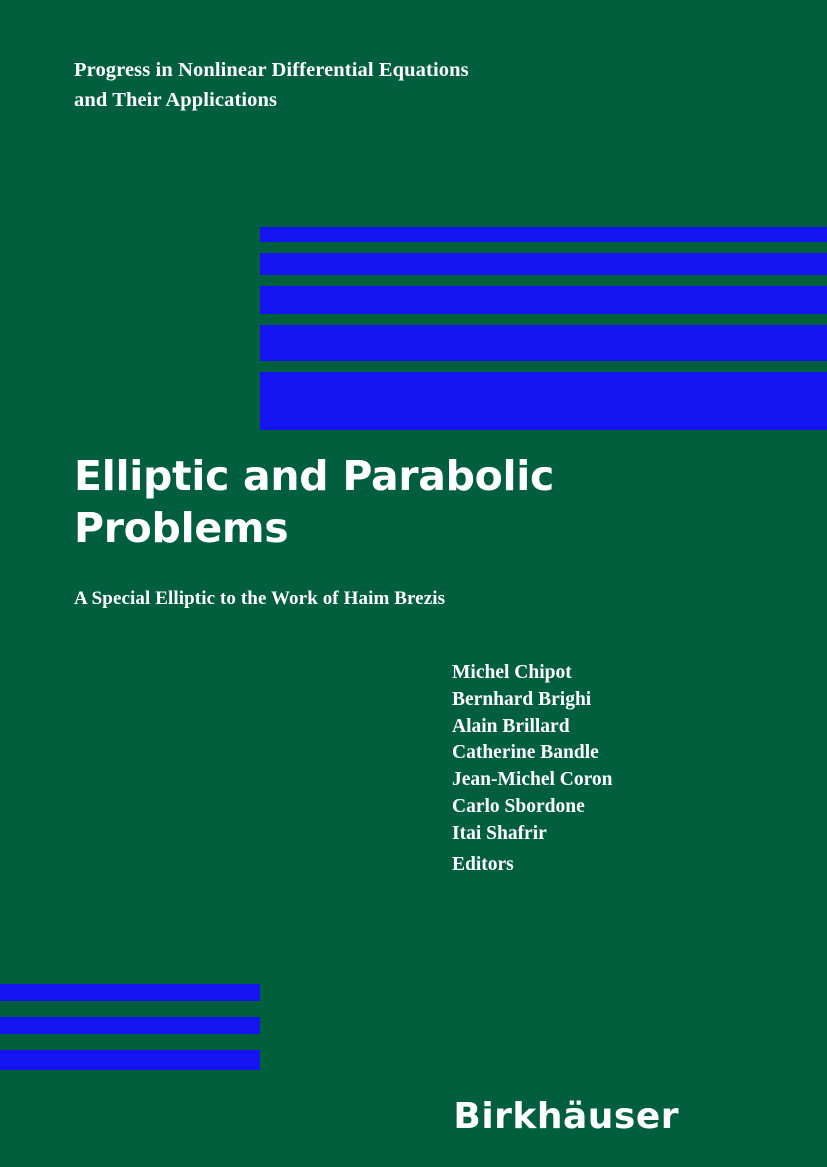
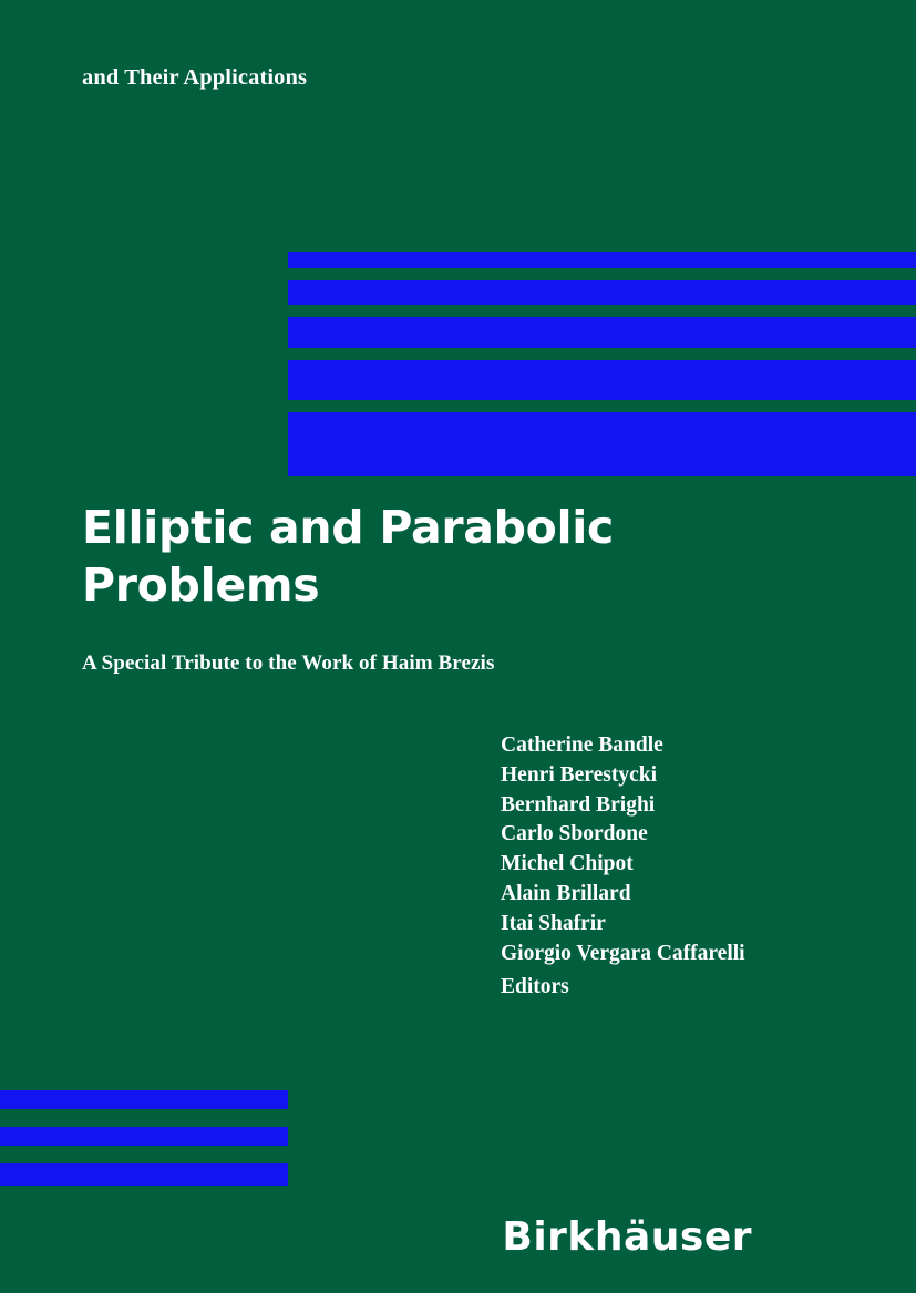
- Progress in Nonlinear Differential Equations
  and Their Applications
  Elliptic and Parabolic
  Problems
- A Special Elliptic to the Work of Haim Brezis
+ A Special Tribute to the Work of Haim Brezis
- Michel Chipot
+ Catherine Bandle
+ Henri Berestycki
  Bernhard Brighi
- Alain Brillard
+ Carlo Sbordone
- Catherine Bandle
+ Michel Chipot
- Jean-Michel Coron
- Carlo Sbordone
+ Alain Brillard
  Itai Shafrir
+ Giorgio Vergara Caffarelli
  Editors
  Birkhäuser
